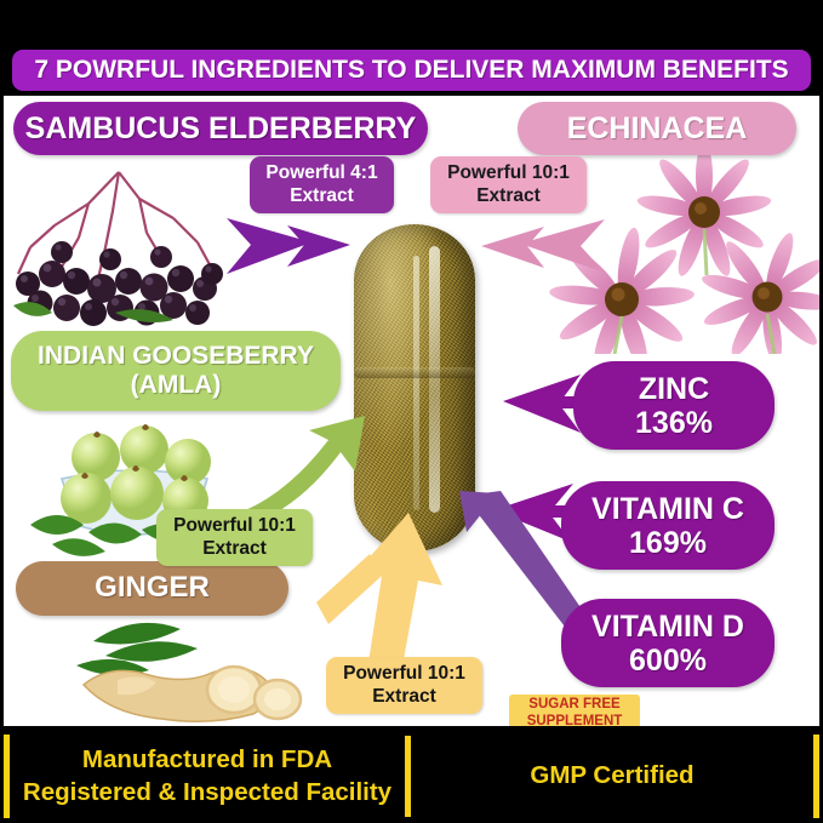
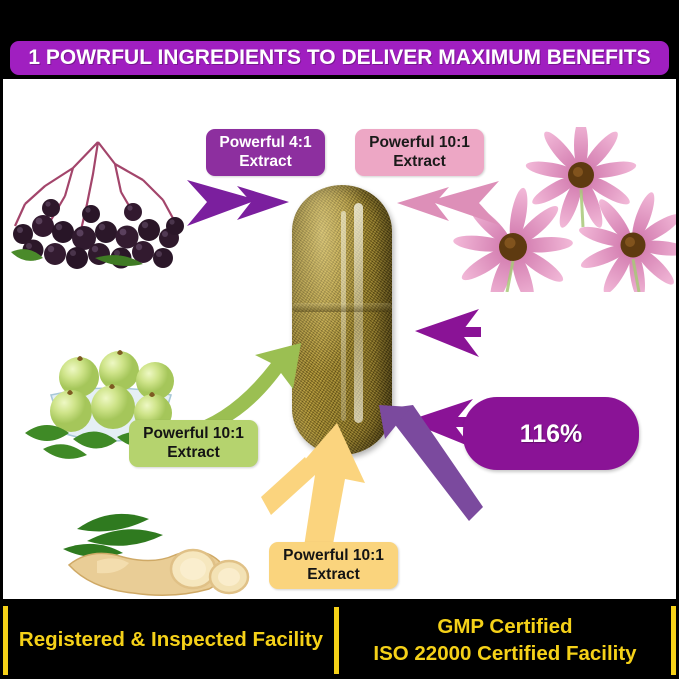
- 7 POWRFUL INGREDIENTS TO DELIVER MAXIMUM BENEFITS
+ 1 POWRFUL INGREDIENTS TO DELIVER MAXIMUM BENEFITS
- SAMBUCUS ELDERBERRY
- ECHINACEA
- INDIAN GOOSEBERRY
- (AMLA)
- GINGER
- ZINC
- 136%
- VITAMIN C
- 169%
+ 116%
- VITAMIN D
- 600%
  Powerful 4:1
  Extract
  Powerful 10:1
  Extract
  Powerful 10:1
  Extract
  Powerful 10:1
  Extract
- SUGAR FREE
- SUPPLEMENT
- Manufactured in FDA
  Registered & Inspected Facility
  GMP Certified
+ ISO 22000 Certified Facility
